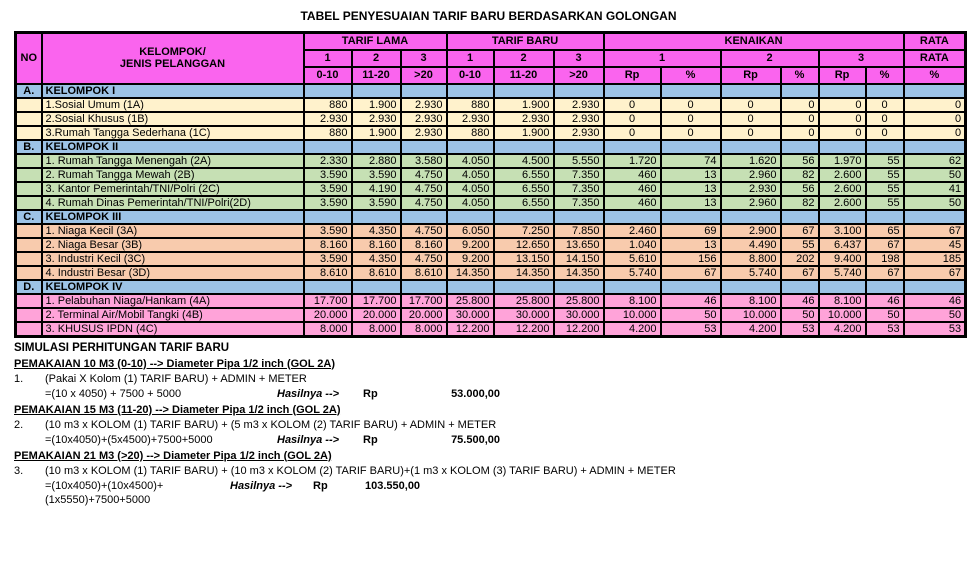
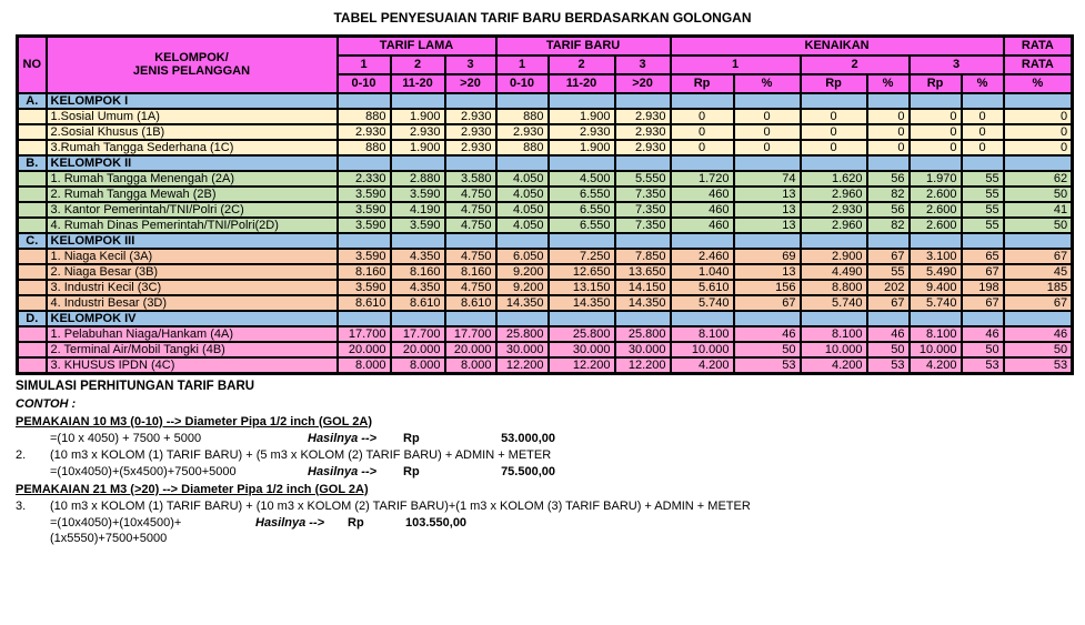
  TABEL PENYESUAIAN TARIF BARU BERDASARKAN GOLONGAN
  NO	KELOMPOK/ JENIS PELANGGAN	TARIF LAMA	TARIF BARU	KENAIKAN	RATA
  1	2	3	1	2	3	1	2	3	RATA
  0-10	11-20	>20	0-10	11-20	>20	Rp	%	Rp	%	Rp	%	%
  A.	KELOMPOK I
  	1.Sosial Umum (1A)	880	1.900	2.930	880	1.900	2.930	0	0	0	0	0	0	0
  	2.Sosial Khusus (1B)	2.930	2.930	2.930	2.930	2.930	2.930	0	0	0	0	0	0	0
  	3.Rumah Tangga Sederhana (1C)	880	1.900	2.930	880	1.900	2.930	0	0	0	0	0	0	0
  B.	KELOMPOK II
  	1. Rumah Tangga Menengah (2A)	2.330	2.880	3.580	4.050	4.500	5.550	1.720	74	1.620	56	1.970	55	62
  	2. Rumah Tangga Mewah (2B)	3.590	3.590	4.750	4.050	6.550	7.350	460	13	2.960	82	2.600	55	50
  	3. Kantor Pemerintah/TNI/Polri (2C)	3.590	4.190	4.750	4.050	6.550	7.350	460	13	2.930	56	2.600	55	41
  	4. Rumah Dinas Pemerintah/TNI/Polri(2D)	3.590	3.590	4.750	4.050	6.550	7.350	460	13	2.960	82	2.600	55	50
  C.	KELOMPOK III
  	1. Niaga Kecil (3A)	3.590	4.350	4.750	6.050	7.250	7.850	2.460	69	2.900	67	3.100	65	67
- 	2. Niaga Besar (3B)	8.160	8.160	8.160	9.200	12.650	13.650	1.040	13	4.490	55	6.437	67	45
+ 	2. Niaga Besar (3B)	8.160	8.160	8.160	9.200	12.650	13.650	1.040	13	4.490	55	5.490	67	45
  	3. Industri Kecil (3C)	3.590	4.350	4.750	9.200	13.150	14.150	5.610	156	8.800	202	9.400	198	185
  	4. Industri Besar (3D)	8.610	8.610	8.610	14.350	14.350	14.350	5.740	67	5.740	67	5.740	67	67
  D.	KELOMPOK IV
  	1. Pelabuhan Niaga/Hankam (4A)	17.700	17.700	17.700	25.800	25.800	25.800	8.100	46	8.100	46	8.100	46	46
  	2. Terminal Air/Mobil Tangki (4B)	20.000	20.000	20.000	30.000	30.000	30.000	10.000	50	10.000	50	10.000	50	50
  	3. KHUSUS IPDN (4C)	8.000	8.000	8.000	12.200	12.200	12.200	4.200	53	4.200	53	4.200	53	53
  SIMULASI PERHITUNGAN TARIF BARU
+ CONTOH :
  PEMAKAIAN 10 M3 (0-10) --> Diameter Pipa 1/2 inch (GOL 2A)
- 1.
- (Pakai X Kolom (1) TARIF BARU) + ADMIN + METER
  =(10 x 4050) + 7500 + 5000
  Hasilnya -->
  Rp
  53.000,00
- PEMAKAIAN 15 M3 (11-20) --> Diameter Pipa 1/2 inch (GOL 2A)
  2.
  (10 m3 x KOLOM (1) TARIF BARU) + (5 m3 x KOLOM (2) TARIF BARU) + ADMIN + METER
  =(10x4050)+(5x4500)+7500+5000
  Hasilnya -->
  Rp
  75.500,00
  PEMAKAIAN 21 M3 (>20) --> Diameter Pipa 1/2 inch (GOL 2A)
  3.
  (10 m3 x KOLOM (1) TARIF BARU) + (10 m3 x KOLOM (2) TARIF BARU)+(1 m3 x KOLOM (3) TARIF BARU) + ADMIN + METER
  =(10x4050)+(10x4500)+(1x5550)+7500+5000
  Hasilnya -->
  Rp
  103.550,00
